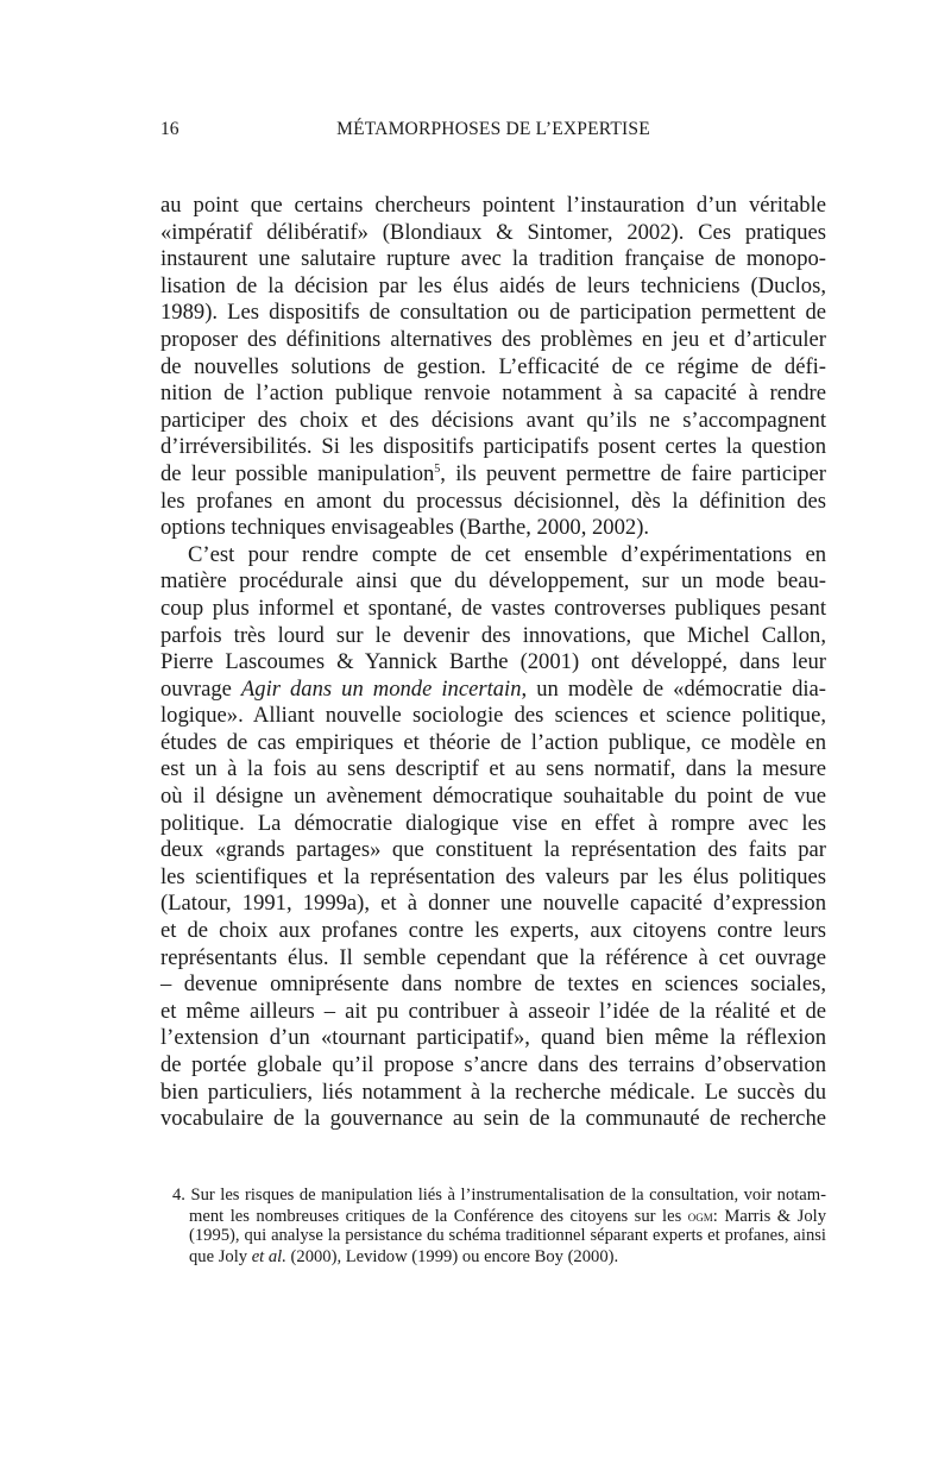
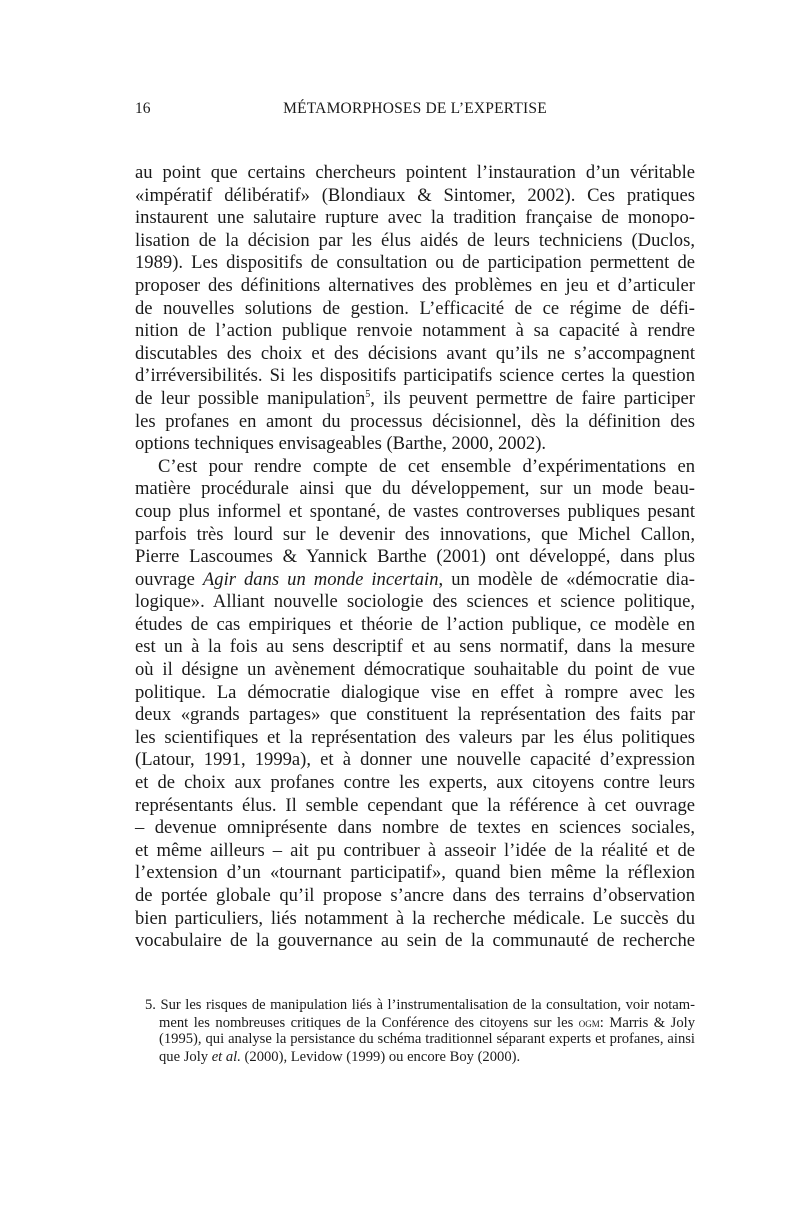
  16
  MÉTAMORPHOSES DE L’EXPERTISE
  au point que certains chercheurs pointent l’instauration d’un véritable
  «impératif délibératif» (Blondiaux & Sintomer, 2002). Ces pratiques
  instaurent une salutaire rupture avec la tradition française de monopo-
  lisation de la décision par les élus aidés de leurs techniciens (Duclos,
  1989). Les dispositifs de consultation ou de participation permettent de
  proposer des définitions alternatives des problèmes en jeu et d’articuler
  de nouvelles solutions de gestion. L’efficacité de ce régime de défi-
  nition de l’action publique renvoie notamment à sa capacité à rendre
- participer des choix et des décisions avant qu’ils ne s’accompagnent
+ discutables des choix et des décisions avant qu’ils ne s’accompagnent
- d’irréversibilités. Si les dispositifs participatifs posent certes la question
+ d’irréversibilités. Si les dispositifs participatifs science certes la question
  de leur possible manipulation5, ils peuvent permettre de faire participer
  les profanes en amont du processus décisionnel, dès la définition des
  options techniques envisageables (Barthe, 2000, 2002).
  C’est pour rendre compte de cet ensemble d’expérimentations en
  matière procédurale ainsi que du développement, sur un mode beau-
  coup plus informel et spontané, de vastes controverses publiques pesant
  parfois très lourd sur le devenir des innovations, que Michel Callon,
- Pierre Lascoumes & Yannick Barthe (2001) ont développé, dans leur
+ Pierre Lascoumes & Yannick Barthe (2001) ont développé, dans plus
  ouvrage Agir dans un monde incertain, un modèle de «démocratie dia-
  logique». Alliant nouvelle sociologie des sciences et science politique,
  études de cas empiriques et théorie de l’action publique, ce modèle en
  est un à la fois au sens descriptif et au sens normatif, dans la mesure
  où il désigne un avènement démocratique souhaitable du point de vue
  politique. La démocratie dialogique vise en effet à rompre avec les
  deux «grands partages» que constituent la représentation des faits par
  les scientifiques et la représentation des valeurs par les élus politiques
  (Latour, 1991, 1999a), et à donner une nouvelle capacité d’expression
  et de choix aux profanes contre les experts, aux citoyens contre leurs
  représentants élus. Il semble cependant que la référence à cet ouvrage
  – devenue omniprésente dans nombre de textes en sciences sociales,
  et même ailleurs – ait pu contribuer à asseoir l’idée de la réalité et de
  l’extension d’un «tournant participatif», quand bien même la réflexion
  de portée globale qu’il propose s’ancre dans des terrains d’observation
  bien particuliers, liés notamment à la recherche médicale. Le succès du
  vocabulaire de la gouvernance au sein de la communauté de recherche
- 4. Sur les risques de manipulation liés à l’instrumentalisation de la consultation, voir notam-
+ 5. Sur les risques de manipulation liés à l’instrumentalisation de la consultation, voir notam-
  ment les nombreuses critiques de la Conférence des citoyens sur les ogm: Marris & Joly
  (1995), qui analyse la persistance du schéma traditionnel séparant experts et profanes, ainsi
  que Joly et al. (2000), Levidow (1999) ou encore Boy (2000).
